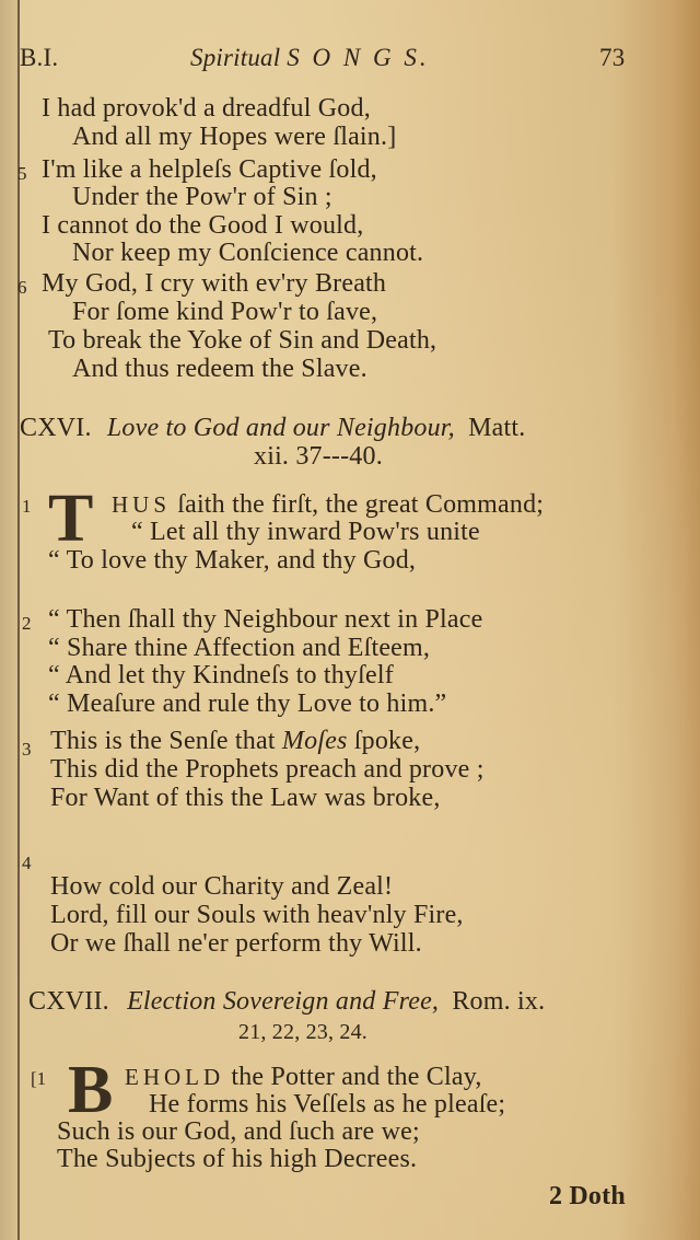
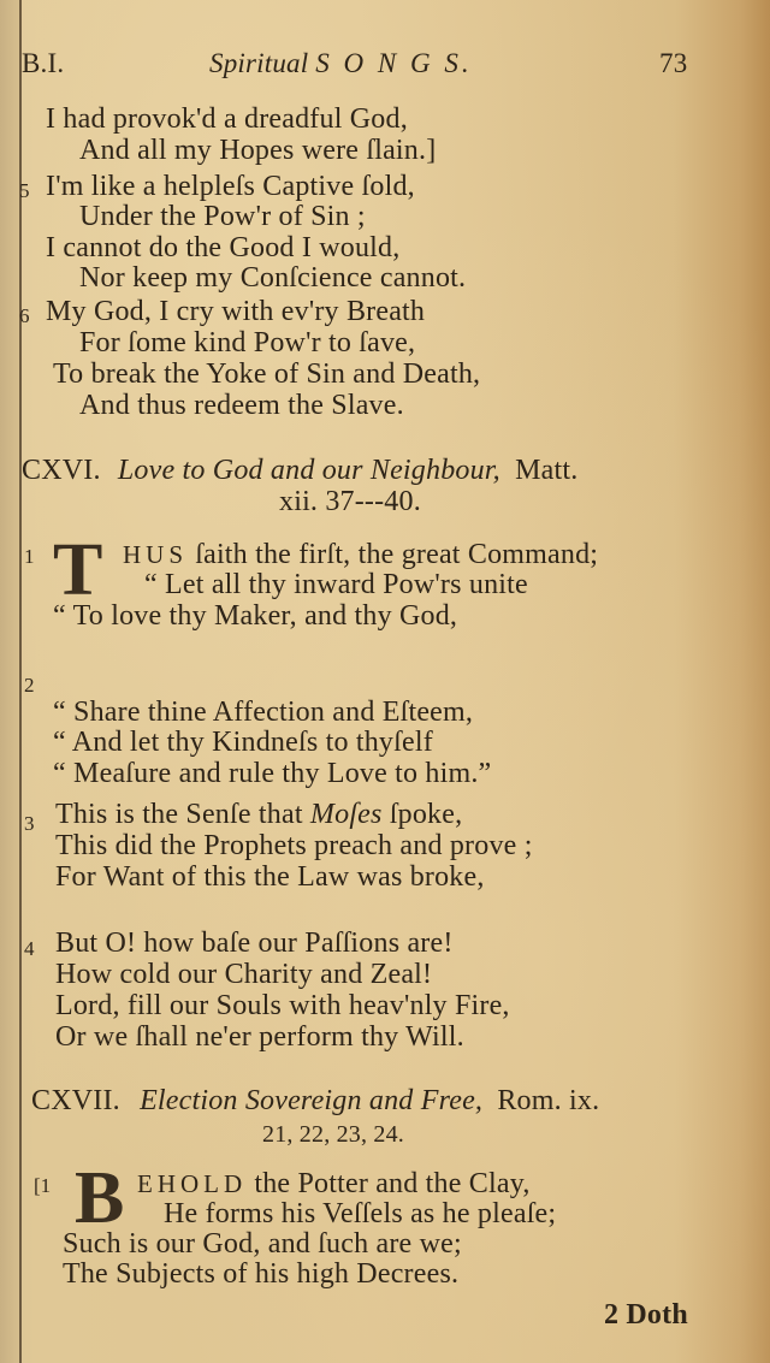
  B.I.
  Spiritual S O N G S.
  73
  I had provok'd a dreadful God,
  And all my Hopes were ſlain.]
  5
  I'm like a helpleſs Captive ſold,
  Under the Pow'r of Sin ;
  I cannot do the Good I would,
  Nor keep my Conſcience cannot.
  6
  My God, I cry with ev'ry Breath
  For ſome kind Pow'r to ſave,
  To break the Yoke of Sin and Death,
  And thus redeem the Slave.
  CXVI. Love to God and our Neighbour, Matt.
  xii. 37---40.
  1
  T
  HUS ſaith the firſt, the great Command;
  “ Let all thy inward Pow'rs unite
  “ To love thy Maker, and thy God,
  2
- “ Then ſhall thy Neighbour next in Place
  “ Share thine Affection and Eſteem,
  “ And let thy Kindneſs to thyſelf
  “ Meaſure and rule thy Love to him.”
  3
  This is the Senſe that Moſes ſpoke,
  This did the Prophets preach and prove ;
  For Want of this the Law was broke,
  4
+ But O! how baſe our Paſſions are!
  How cold our Charity and Zeal!
  Lord, fill our Souls with heav'nly Fire,
  Or we ſhall ne'er perform thy Will.
  CXVII. Election Sovereign and Free, Rom. ix.
  21, 22, 23, 24.
  [1
  B
  EHOLD the Potter and the Clay,
  He forms his Veſſels as he pleaſe;
  Such is our God, and ſuch are we;
  The Subjects of his high Decrees.
  2 Doth
